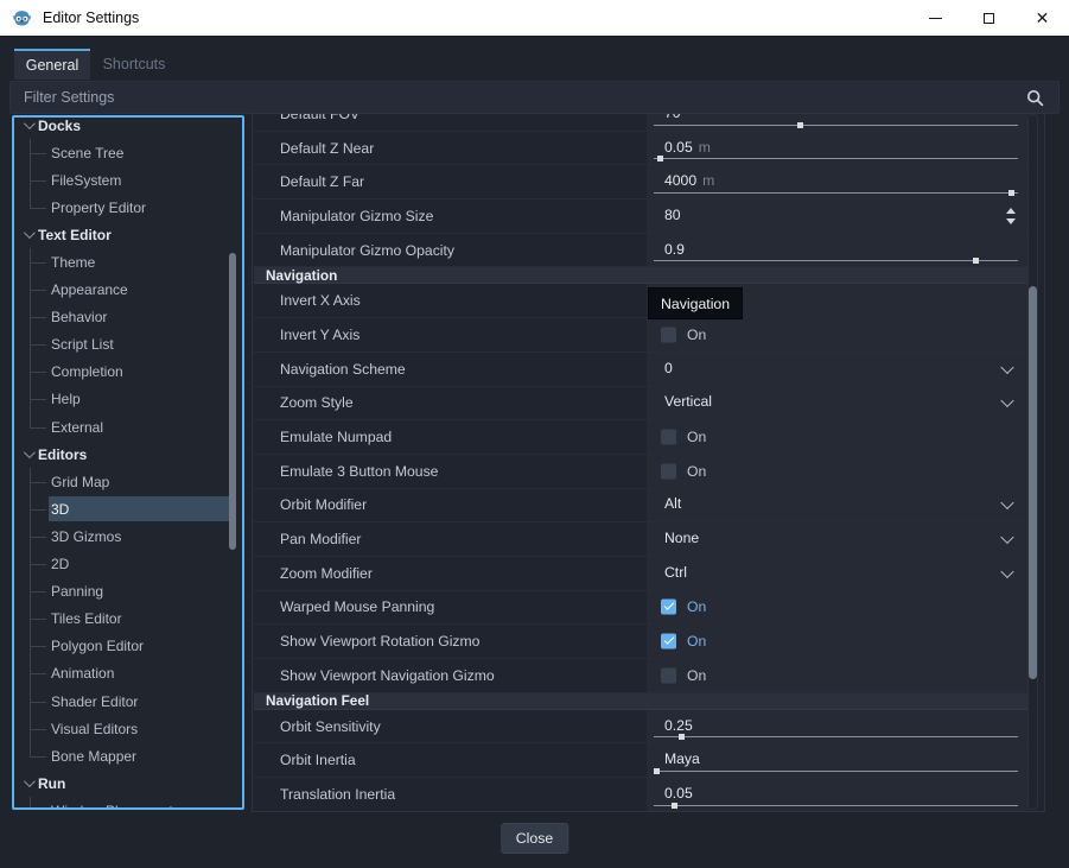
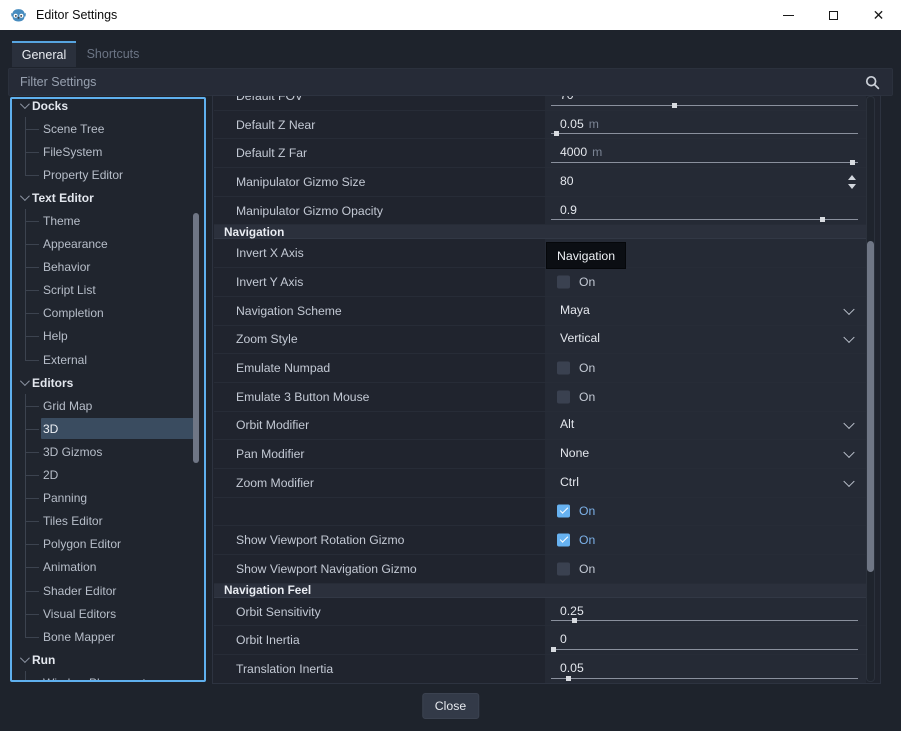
  Editor Settings
  ✕
  General
  Shortcuts
  Filter Settings
  Docks
  Scene Tree
  FileSystem
  Property Editor
  Text Editor
  Theme
  Appearance
  Behavior
  Script List
  Completion
  Help
  External
  Editors
  Grid Map
  3D
  3D Gizmos
  2D
  Panning
  Tiles Editor
  Polygon Editor
  Animation
  Shader Editor
  Visual Editors
  Bone Mapper
  Run
  Default FOV
  Default Z Near
  0.05 m
  Default Z Far
  4000 m
  Manipulator Gizmo Size
  80
  Manipulator Gizmo Opacity
  0.9
  Navigation
  Invert X Axis
  Invert Y Axis
  On
  Navigation Scheme
- 0
+ Maya
  Zoom Style
  Vertical
  Emulate Numpad
  On
  Emulate 3 Button Mouse
  On
  Orbit Modifier
  Alt
  Pan Modifier
  None
  Zoom Modifier
  Ctrl
- Warped Mouse Panning
  On
  Show Viewport Rotation Gizmo
  On
  Show Viewport Navigation Gizmo
  On
  Navigation Feel
  Orbit Sensitivity
  0.25
  Orbit Inertia
- Maya
+ 0
  Translation Inertia
  0.05
  Navigation
  Close
